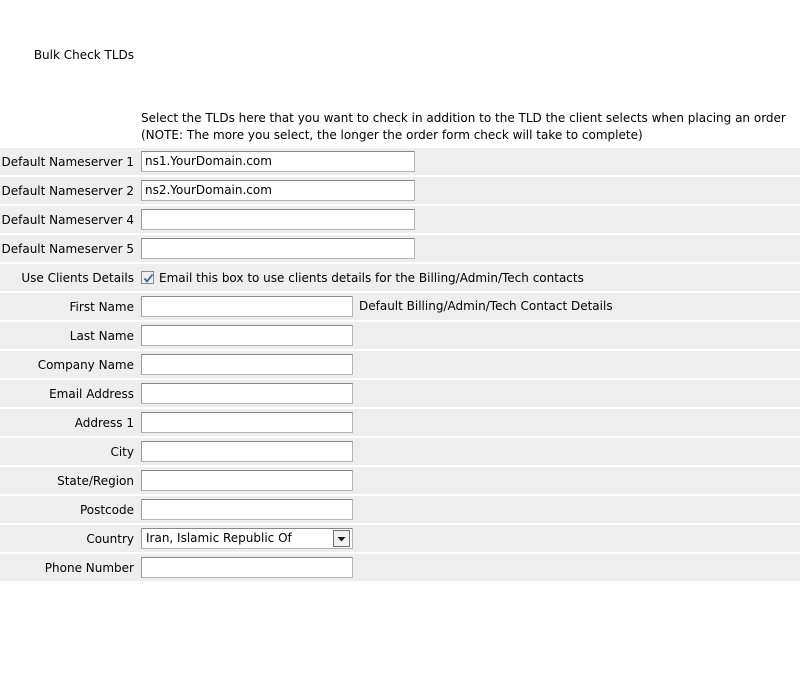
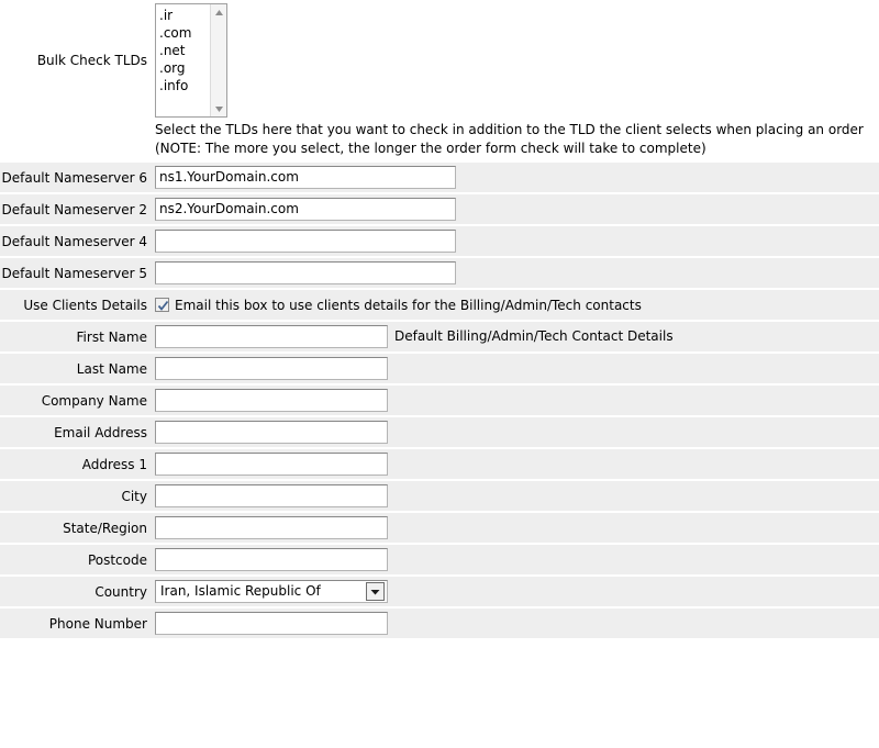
  Bulk Check TLDs
+ .ir
+ .com
+ .net
+ .org
+ .info
  Select the TLDs here that you want to check in addition to the TLD the client selects when placing an order
  (NOTE: The more you select, the longer the order form check will take to complete)
- Default Nameserver 1
+ Default Nameserver 6
  ns1.YourDomain.com
  Default Nameserver 2
  ns2.YourDomain.com
  Default Nameserver 4
  Default Nameserver 5
  Use Clients Details
  Email this box to use clients details for the Billing/Admin/Tech contacts
  First Name
  Default Billing/Admin/Tech Contact Details
  Last Name
  Company Name
  Email Address
  Address 1
  City
  State/Region
  Postcode
  Country
  Iran, Islamic Republic Of
  Phone Number
